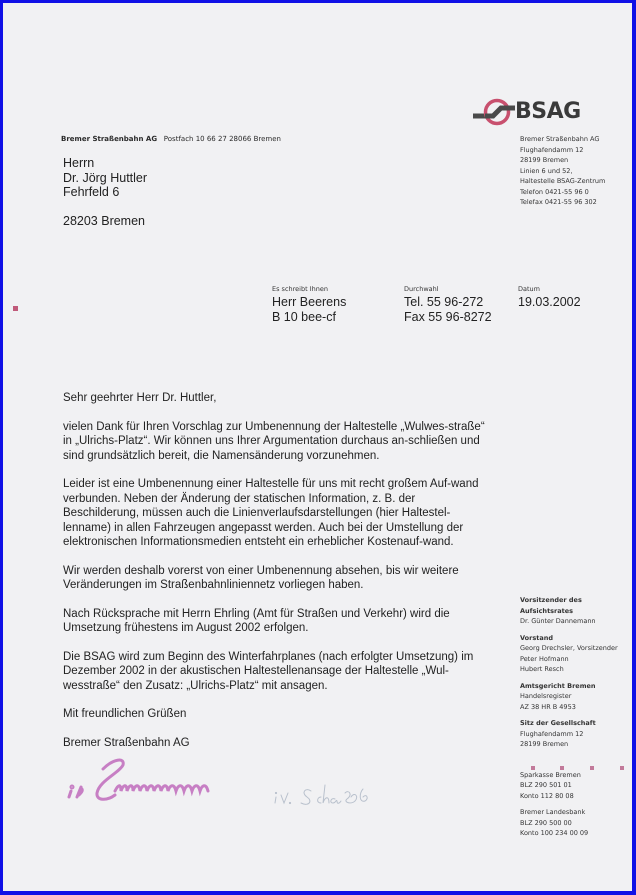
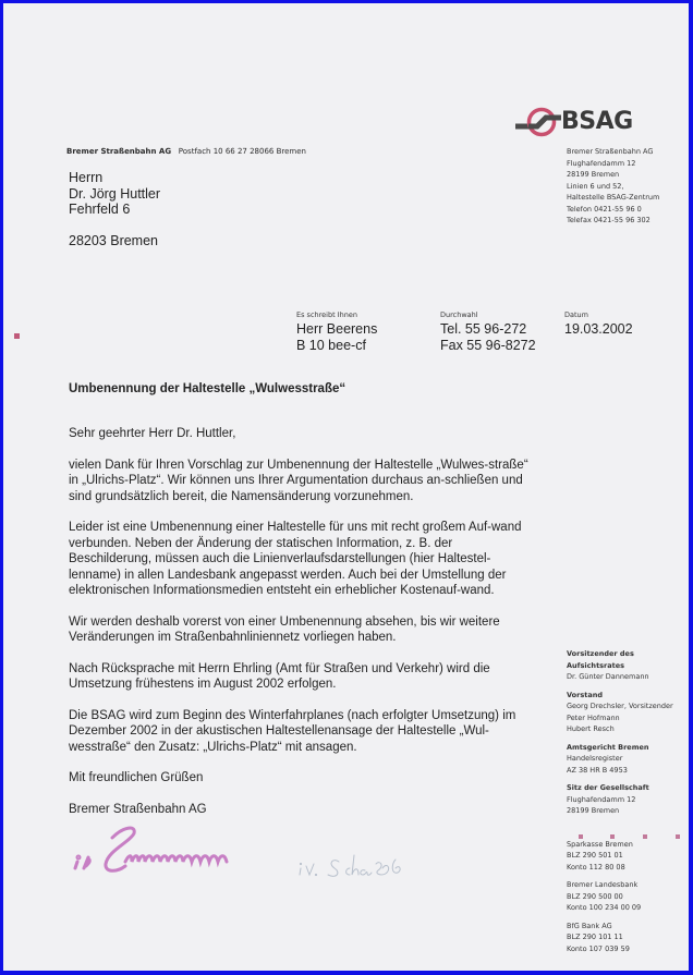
  BSAG
  Bremer Straßenbahn AG Postfach 10 66 27 28066 Bremen
  Bremer Straßenbahn AG
  Flughafendamm 12
  28199 Bremen
  Linien 6 und 52,
  Haltestelle BSAG-Zentrum
  Telefon 0421-55 96 0
  Telefax 0421-55 96 302
  Herrn
  Dr. Jörg Huttler
  Fehrfeld 6
  28203 Bremen
  Es schreibt Ihnen
  Herr Beerens
  B 10 bee-cf
  Durchwahl
  Tel. 55 96-272
  Fax 55 96-8272
  Datum
  19.03.2002
+ Umbenennung der Haltestelle „Wulwesstraße“
  Sehr geehrter Herr Dr. Huttler,
  vielen Dank für Ihren Vorschlag zur Umbenennung der Haltestelle „Wulwes-straße“ in „Ulrichs-Platz“. Wir können uns Ihrer Argumentation durchaus an-schließen und sind grundsätzlich bereit, die Namensänderung vorzunehmen.
- Leider ist eine Umbenennung einer Haltestelle für uns mit recht großem Auf-wand verbunden. Neben der Änderung der statischen Information, z. B. der Beschilderung, müssen auch die Linienverlaufsdarstellungen (hier Haltestel-lenname) in allen Fahrzeugen angepasst werden. Auch bei der Umstellung der elektronischen Informationsmedien entsteht ein erheblicher Kostenauf-wand.
+ Leider ist eine Umbenennung einer Haltestelle für uns mit recht großem Auf-wand verbunden. Neben der Änderung der statischen Information, z. B. der Beschilderung, müssen auch die Linienverlaufsdarstellungen (hier Haltestel-lenname) in allen Landesbank angepasst werden. Auch bei der Umstellung der elektronischen Informationsmedien entsteht ein erheblicher Kostenauf-wand.
  Wir werden deshalb vorerst von einer Umbenennung absehen, bis wir weitere Veränderungen im Straßenbahnliniennetz vorliegen haben.
  Nach Rücksprache mit Herrn Ehrling (Amt für Straßen und Verkehr) wird die Umsetzung frühestens im August 2002 erfolgen.
  Die BSAG wird zum Beginn des Winterfahrplanes (nach erfolgter Umsetzung) im Dezember 2002 in der akustischen Haltestellenansage der Haltestelle „Wul-wesstraße“ den Zusatz: „Ulrichs-Platz“ mit ansagen.
  Mit freundlichen Grüßen
  Bremer Straßenbahn AG
  Vorsitzender des
  Aufsichtsrates
  Dr. Günter Dannemann
  Vorstand
  Georg Drechsler, Vorsitzender
  Peter Hofmann
  Hubert Resch
  Amtsgericht Bremen
  Handelsregister
  AZ 38 HR B 4953
  Sitz der Gesellschaft
  Flughafendamm 12
  28199 Bremen
  Sparkasse Bremen
  BLZ 290 501 01
  Konto 112 80 08
  Bremer Landesbank
  BLZ 290 500 00
  Konto 100 234 00 09
+ BfG Bank AG
+ BLZ 290 101 11
+ Konto 107 039 59
